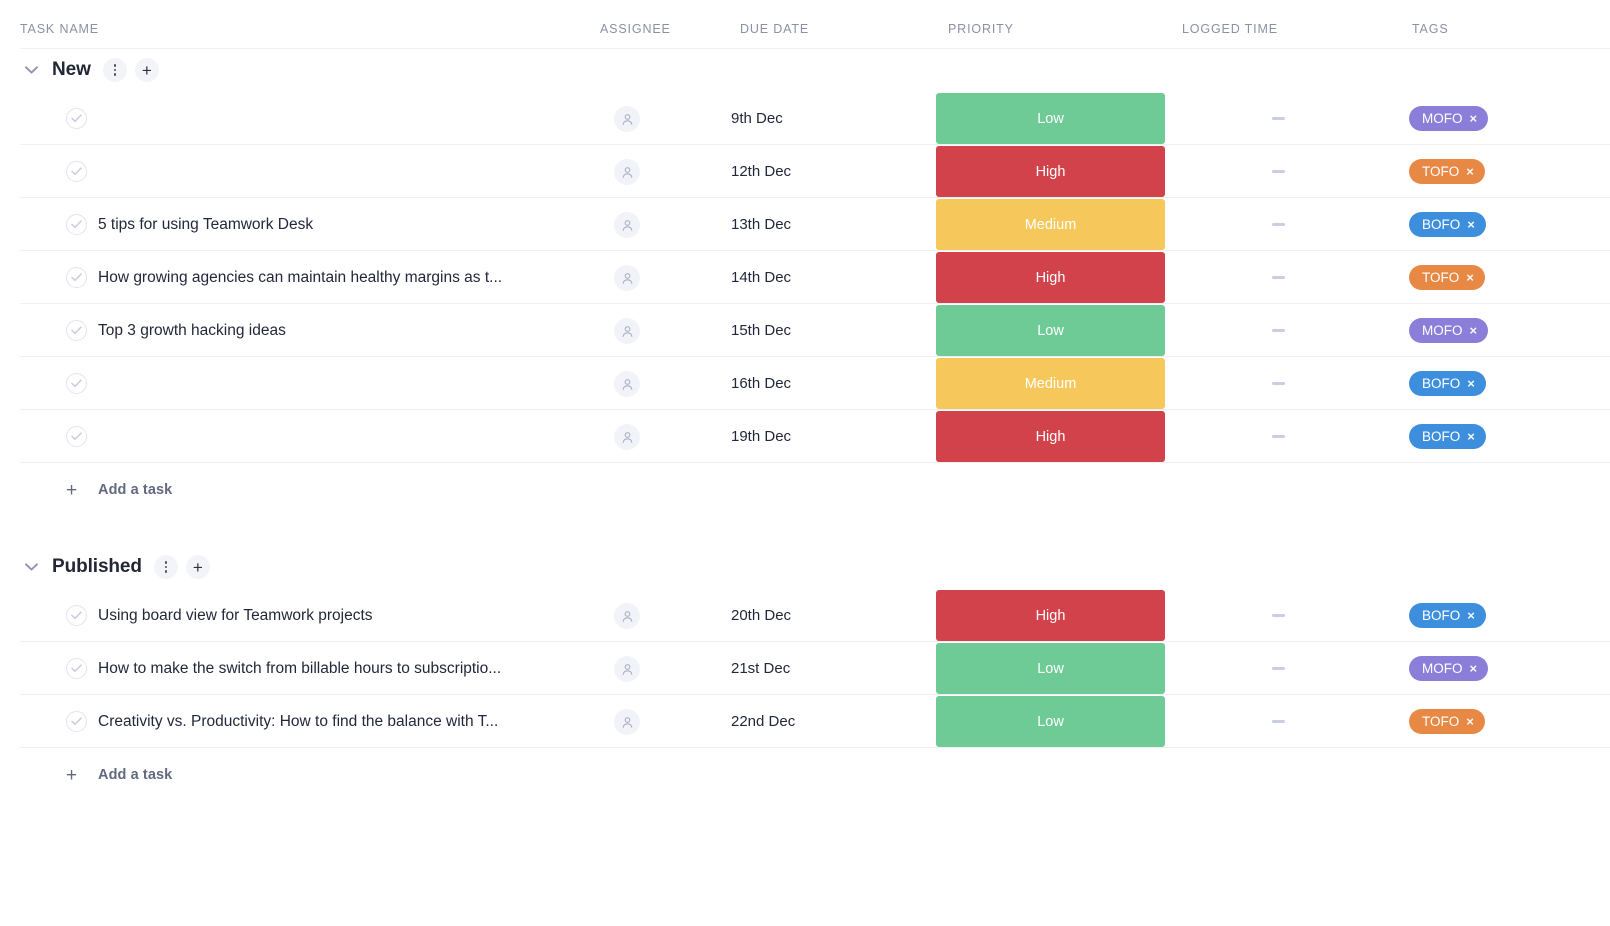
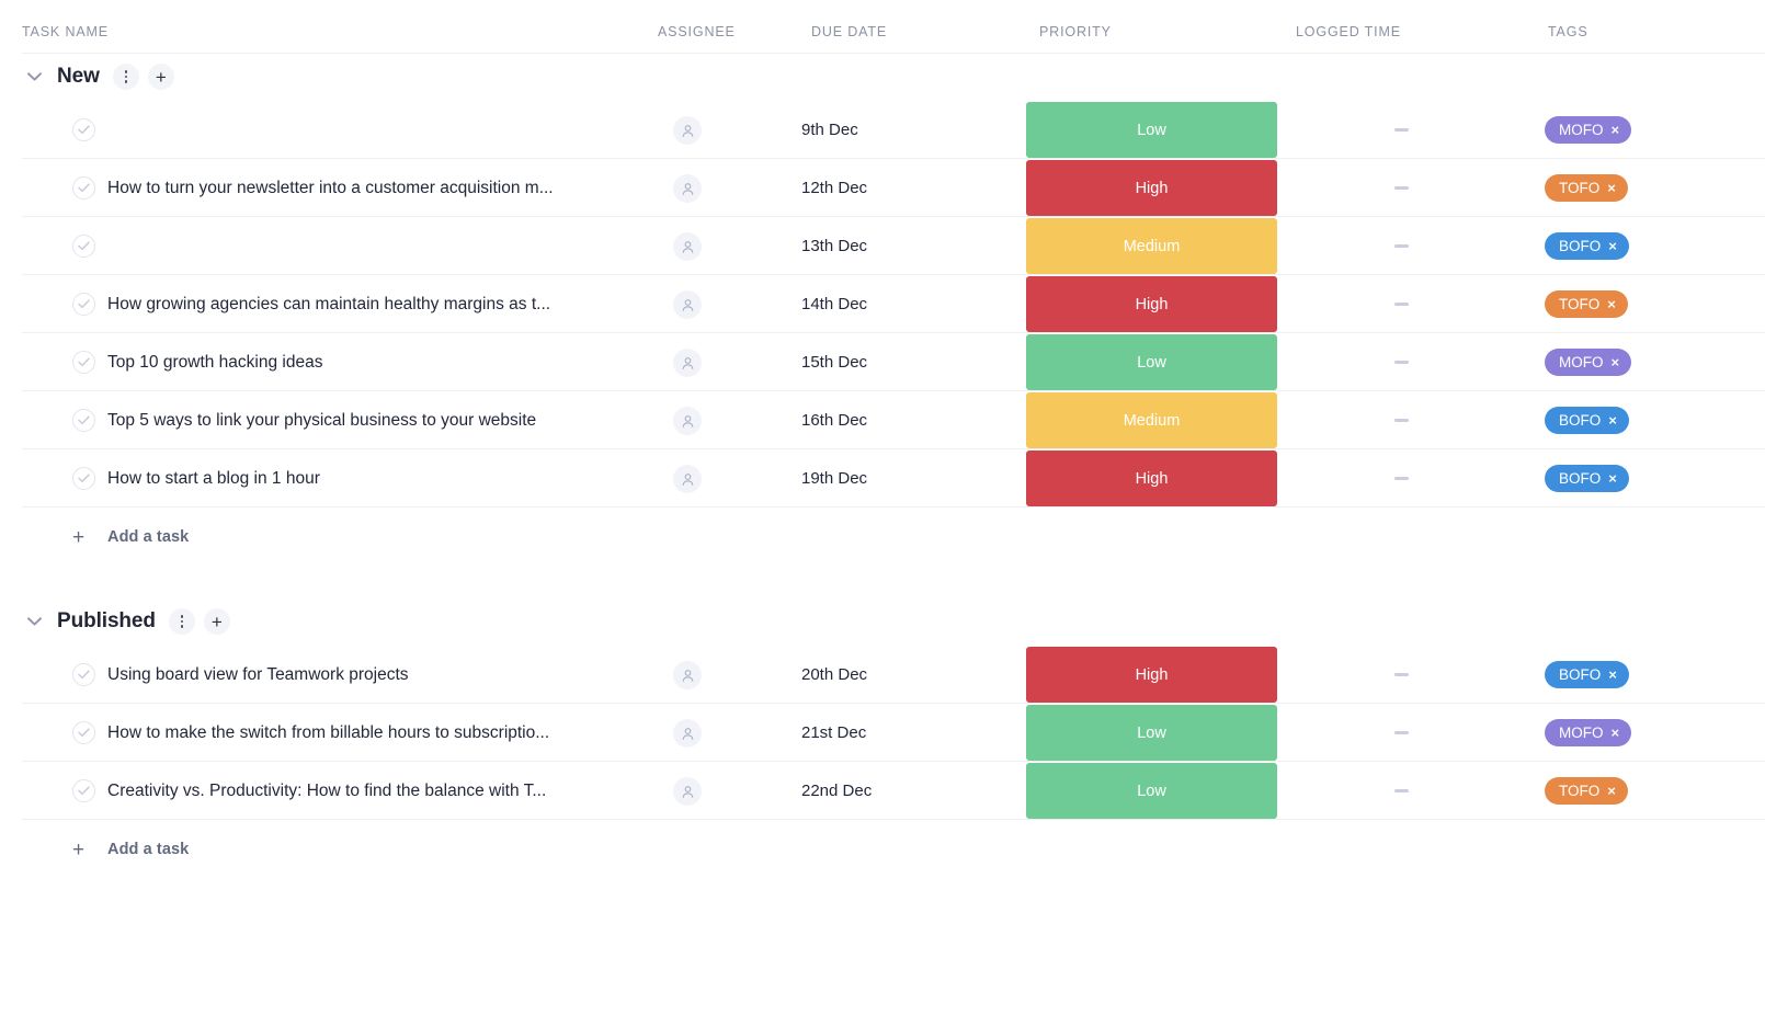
  TASK NAME
  ASSIGNEE
  DUE DATE
  PRIORITY
  LOGGED TIME
  TAGS
  New
  +
  9th Dec
  Low
  MOFO
  ×
+ How to turn your newsletter into a customer acquisition m...
  12th Dec
  High
  TOFO
  ×
- 5 tips for using Teamwork Desk
  13th Dec
  Medium
  BOFO
  ×
  How growing agencies can maintain healthy margins as t...
  14th Dec
  High
  TOFO
  ×
- Top 3 growth hacking ideas
+ Top 10 growth hacking ideas
  15th Dec
  Low
  MOFO
  ×
+ Top 5 ways to link your physical business to your website
  16th Dec
  Medium
  BOFO
  ×
+ How to start a blog in 1 hour
  19th Dec
  High
  BOFO
  ×
  +
  Add a task
  Published
  +
  Using board view for Teamwork projects
  20th Dec
  High
  BOFO
  ×
  How to make the switch from billable hours to subscriptio...
  21st Dec
  Low
  MOFO
  ×
  Creativity vs. Productivity: How to find the balance with T...
  22nd Dec
  Low
  TOFO
  ×
  +
  Add a task
